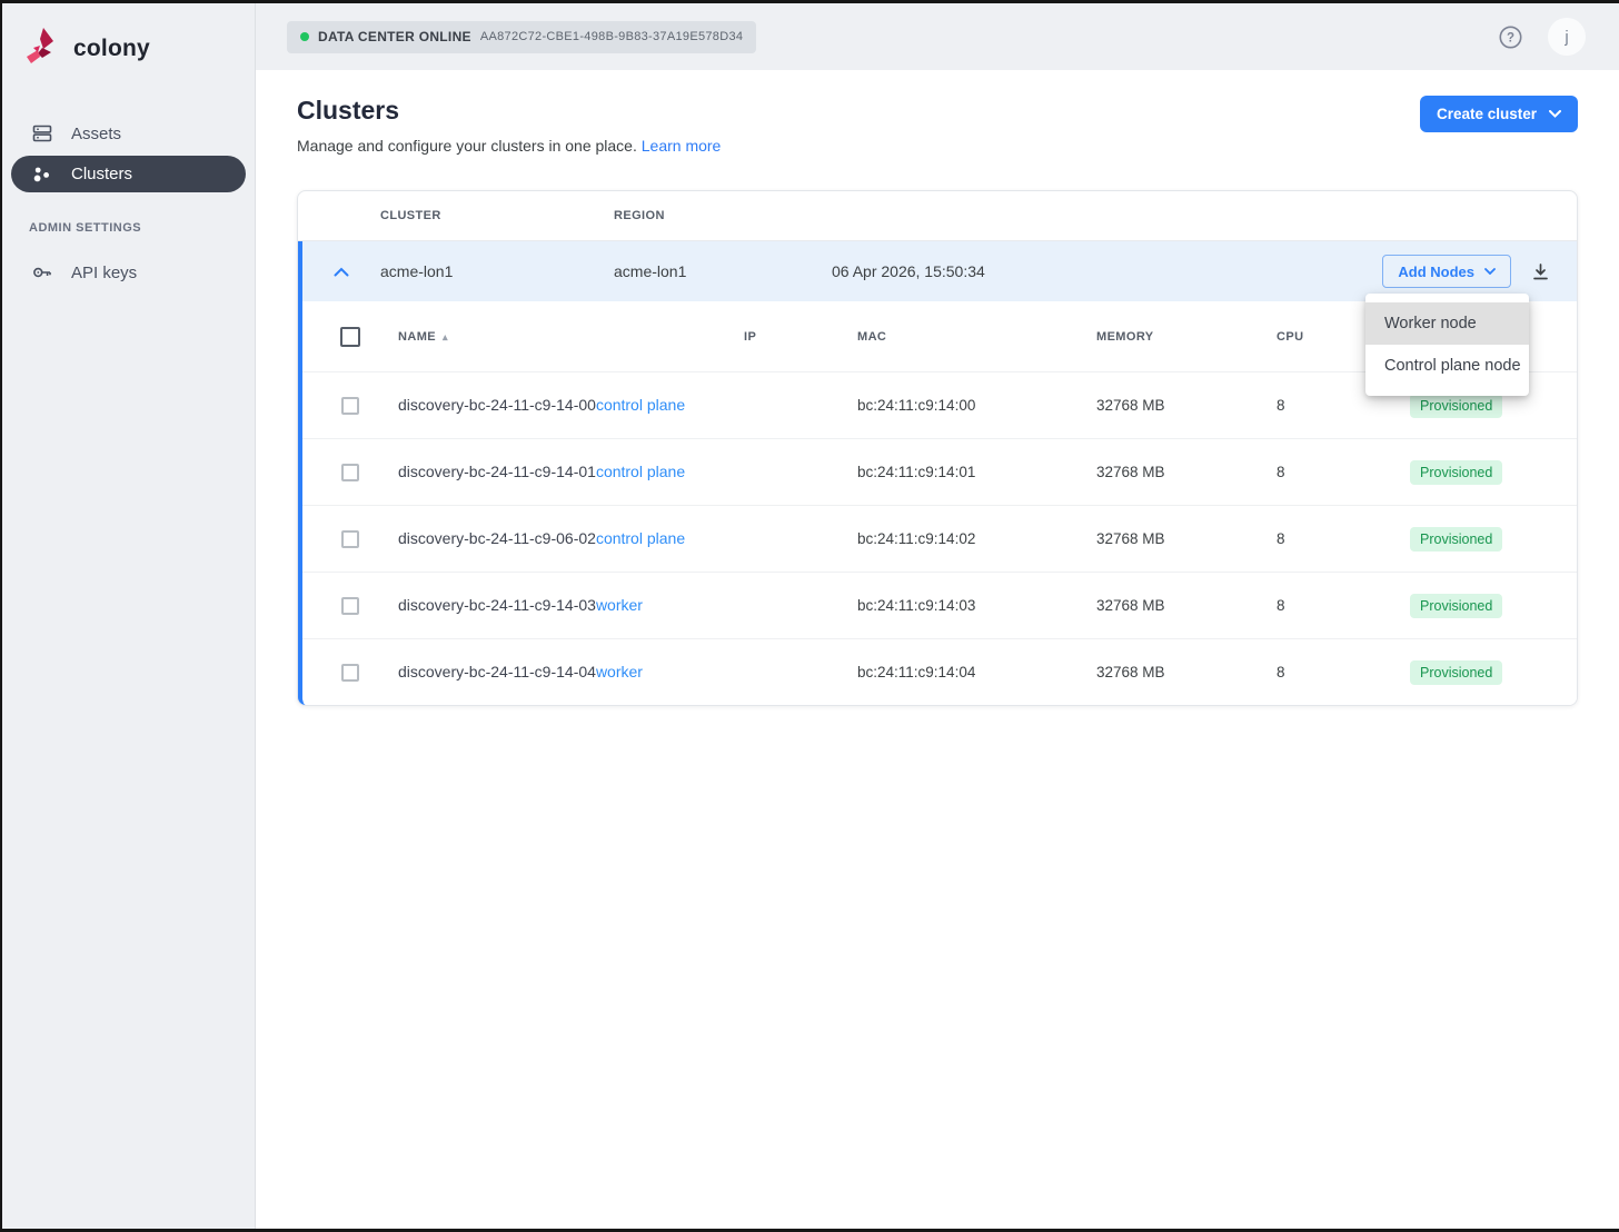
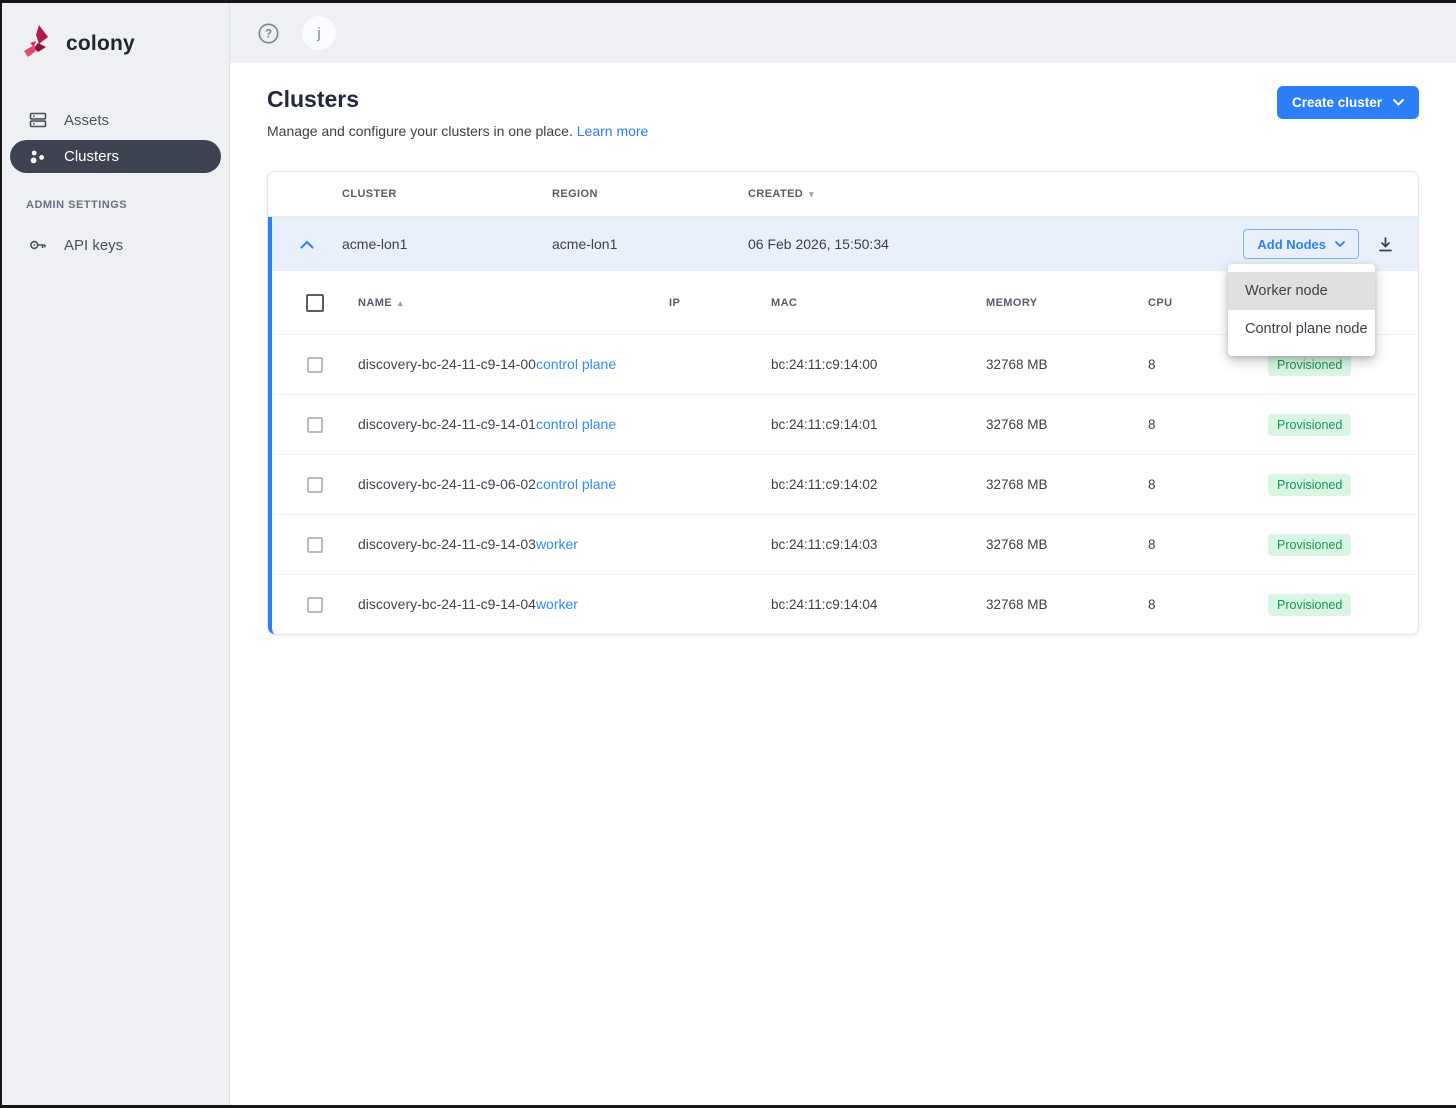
  colony
  Assets
  Clusters
  ADMIN SETTINGS
  API keys
- DATA CENTER ONLINE
- AA872C72-CBE1-498B-9B83-37A19E578D34
  ?
  j
  Clusters
  Manage and configure your clusters in one place. Learn more
  Create cluster
  CLUSTER
  REGION
+ CREATED ▾
  acme-lon1
  acme-lon1
- 06 Apr 2026, 15:50:34
+ 06 Feb 2026, 15:50:34
  Add Nodes
  NAME ▴
  IP
  MAC
  MEMORY
  CPU
  discovery-bc-24-11-c9-14-00control plane
  bc:24:11:c9:14:00
  32768 MB
  8
  Provisioned
  discovery-bc-24-11-c9-14-01control plane
  bc:24:11:c9:14:01
  32768 MB
  8
  Provisioned
  discovery-bc-24-11-c9-06-02control plane
  bc:24:11:c9:14:02
  32768 MB
  8
  Provisioned
  discovery-bc-24-11-c9-14-03worker
  bc:24:11:c9:14:03
  32768 MB
  8
  Provisioned
  discovery-bc-24-11-c9-14-04worker
  bc:24:11:c9:14:04
  32768 MB
  8
  Provisioned
  Worker node
  Control plane node
